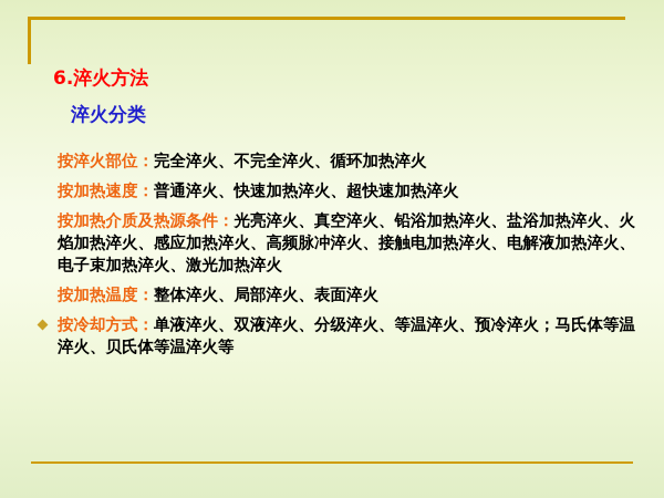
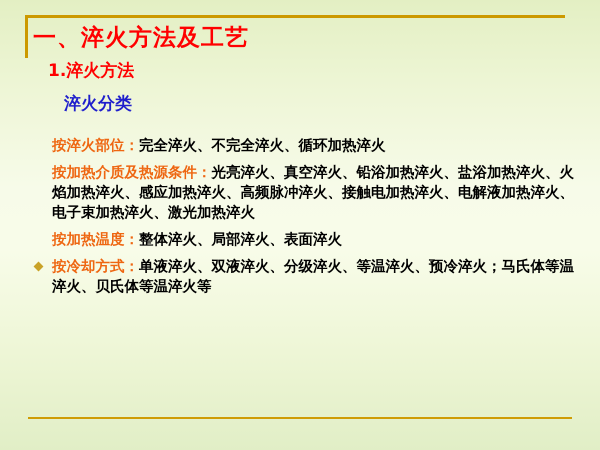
+ 一、淬火方法及工艺
- 6.淬火方法
+ 1.淬火方法
  淬火分类
  按淬火部位：完全淬火、不完全淬火、循环加热淬火
- 按加热速度：普通淬火、快速加热淬火、超快速加热淬火
  按加热介质及热源条件：光亮淬火、真空淬火、铅浴加热淬火、盐浴加热淬火、火焰加热淬火、感应加热淬火、高频脉冲淬火、接触电加热淬火、电解液加热淬火、电子束加热淬火、激光加热淬火
  按加热温度：整体淬火、局部淬火、表面淬火
  按冷却方式：单液淬火、双液淬火、分级淬火、等温淬火、预冷淬火；马氏体等温淬火、贝氏体等温淬火等
